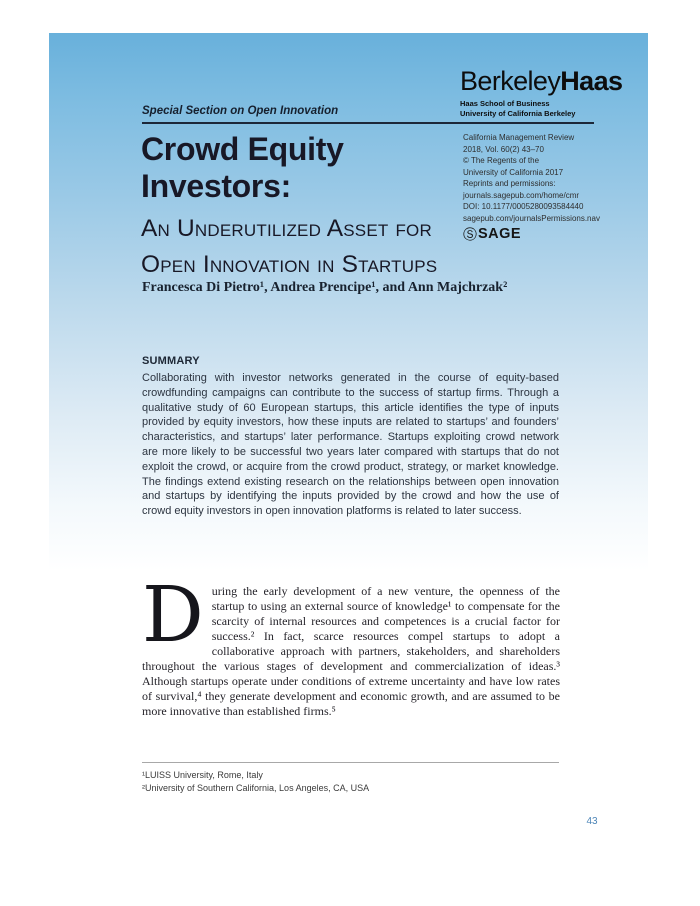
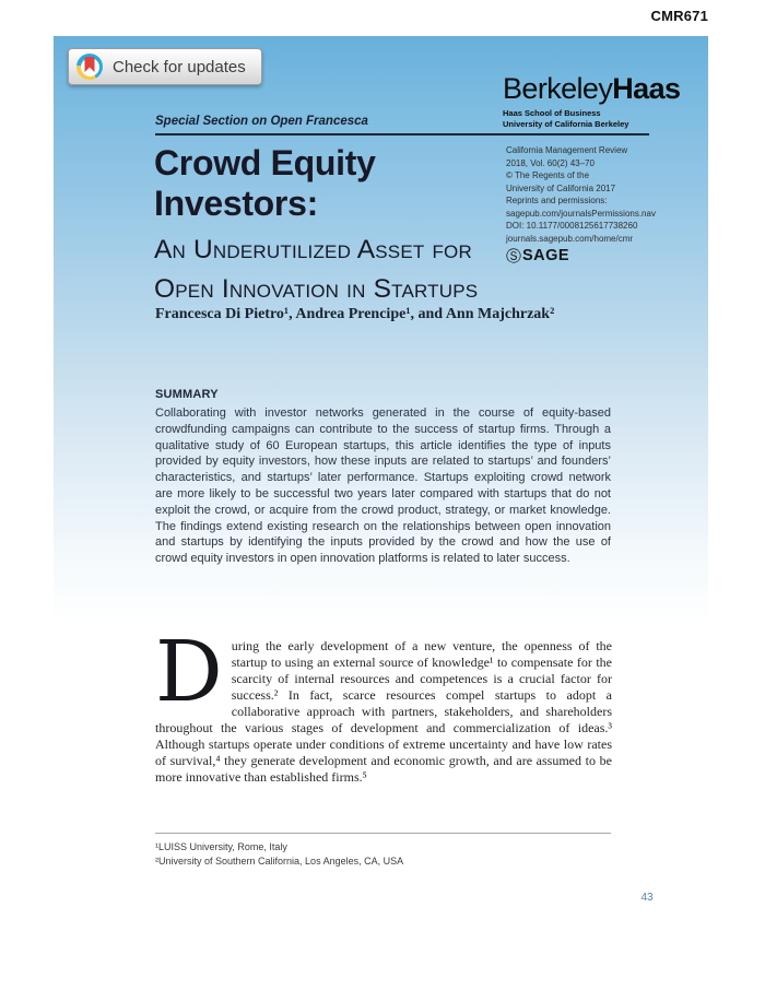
+ CMR671
+ Check for updates
  BerkeleyHaas
  Haas School of Business
  University of California Berkeley
- Special Section on Open Innovation
+ Special Section on Open Francesca
  Crowd Equity
  Investors:
  An Underutilized Asset for
  Open Innovation in Startups
  California Management Review
  2018, Vol. 60(2) 43–70
  © The Regents of the
  University of California 2017
  Reprints and permissions:
- journals.sagepub.com/home/cmr
+ sagepub.com/journalsPermissions.nav
- DOI: 10.1177/0005280093584440
+ DOI: 10.1177/0008125617738260
- sagepub.com/journalsPermissions.nav
+ journals.sagepub.com/home/cmr
  Ⓢ
  SAGE
  Francesca Di Pietro¹, Andrea Prencipe¹, and Ann Majchrzak²
  SUMMARY
  Collaborating with investor networks generated in the course of equity-based crowdfunding campaigns can contribute to the success of startup firms. Through a qualitative study of 60 European startups, this article identifies the type of inputs provided by equity investors, how these inputs are related to startups’ and founders’ characteristics, and startups’ later performance. Startups exploiting crowd network are more likely to be successful two years later compared with startups that do not exploit the crowd, or acquire from the crowd product, strategy, or market knowledge. The findings extend existing research on the relationships between open innovation and startups by identifying the inputs provided by the crowd and how the use of crowd equity investors in open innovation platforms is related to later success.
  D
  uring the early development of a new venture, the openness of the startup to using an external source of knowledge¹ to compensate for the scarcity of internal resources and competences is a crucial factor for success.² In fact, scarce resources compel startups to adopt a collaborative approach with partners, stakeholders, and shareholders throughout the various stages of development and commercialization of ideas.³ Although startups operate under conditions of extreme uncertainty and have low rates of survival,⁴ they generate development and economic growth, and are assumed to be more innovative than established firms.⁵
  ¹LUISS University, Rome, Italy
  ²University of Southern California, Los Angeles, CA, USA
  43
